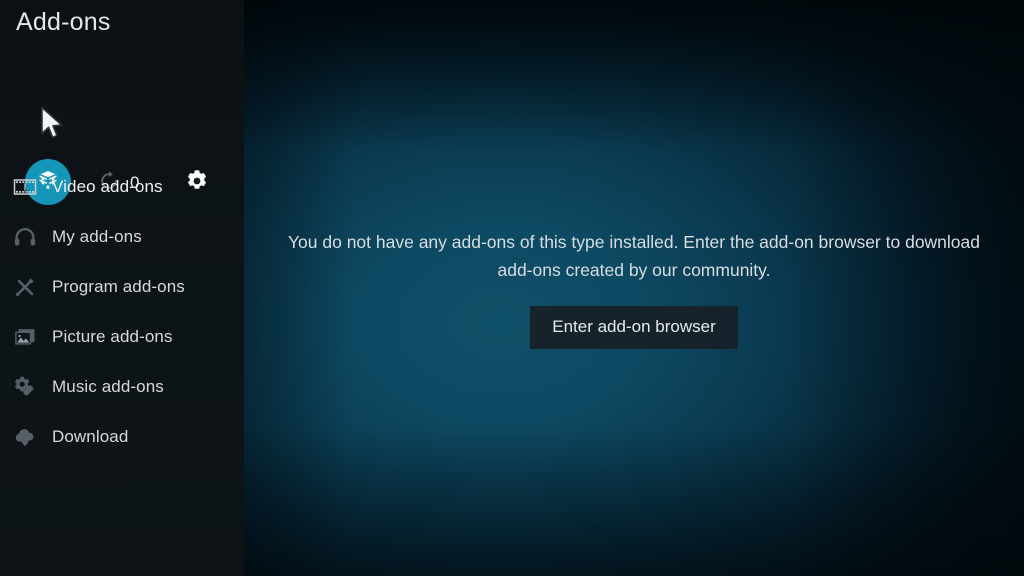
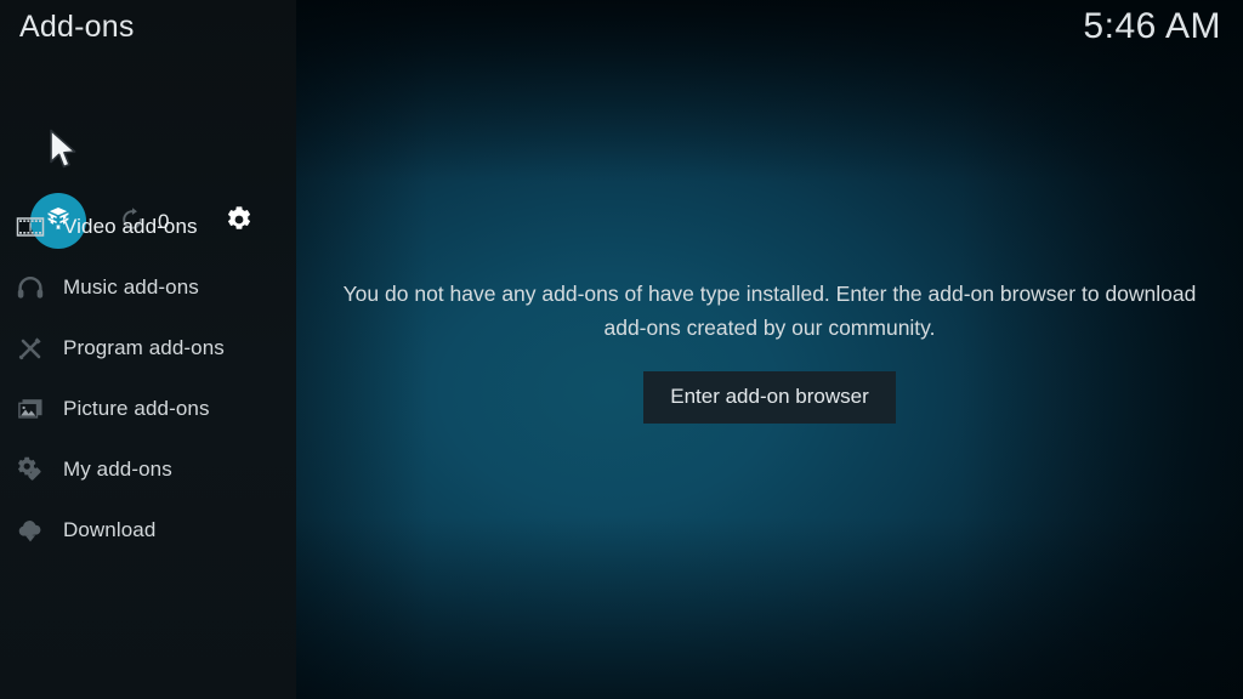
- You do not have any add-ons of this type installed. Enter the add-on browser to download add-ons created by our community.
+ You do not have any add-ons of have type installed. Enter the add-on browser to download add-ons created by our community.
  Enter add-on browser
+ 5:46 AM
  Add-ons
  0
  Video add-ons
- My add-ons
+ Music add-ons
  Program add-ons
  Picture add-ons
- Music add-ons
+ My add-ons
  Download
